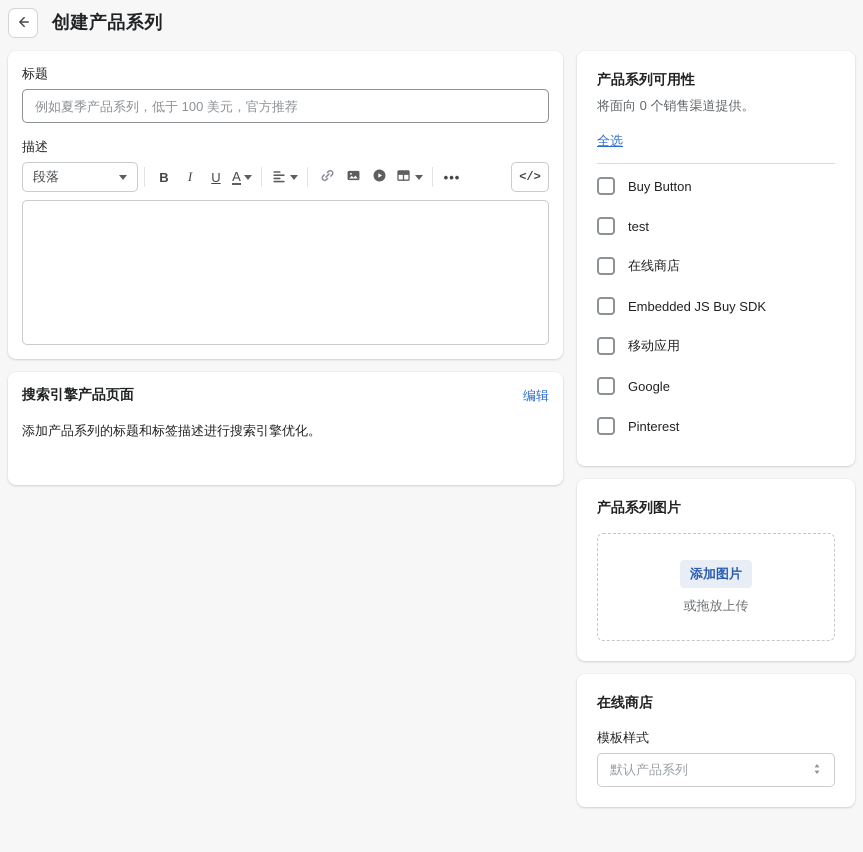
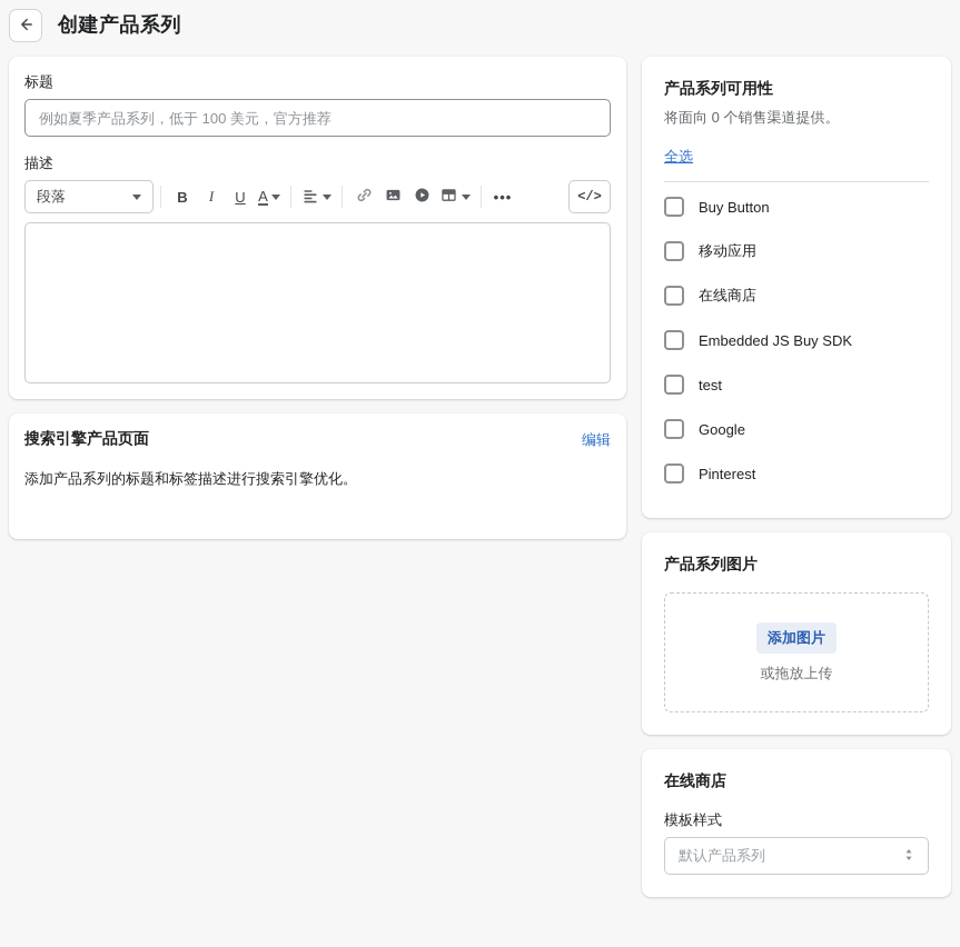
  创建产品系列
  标题
  例如夏季产品系列，低于 100 美元，官方推荐
  描述
  段落
  B
  I
  U
  A
  •••
  </>
  搜索引擎产品页面
  编辑
  添加产品系列的标题和标签描述进行搜索引擎优化。
  产品系列可用性
  将面向 0 个销售渠道提供。
  全选
  Buy Button
- test
+ 移动应用
  在线商店
  Embedded JS Buy SDK
- 移动应用
+ test
  Google
  Pinterest
  产品系列图片
  添加图片
  或拖放上传
  在线商店
  模板样式
  默认产品系列
